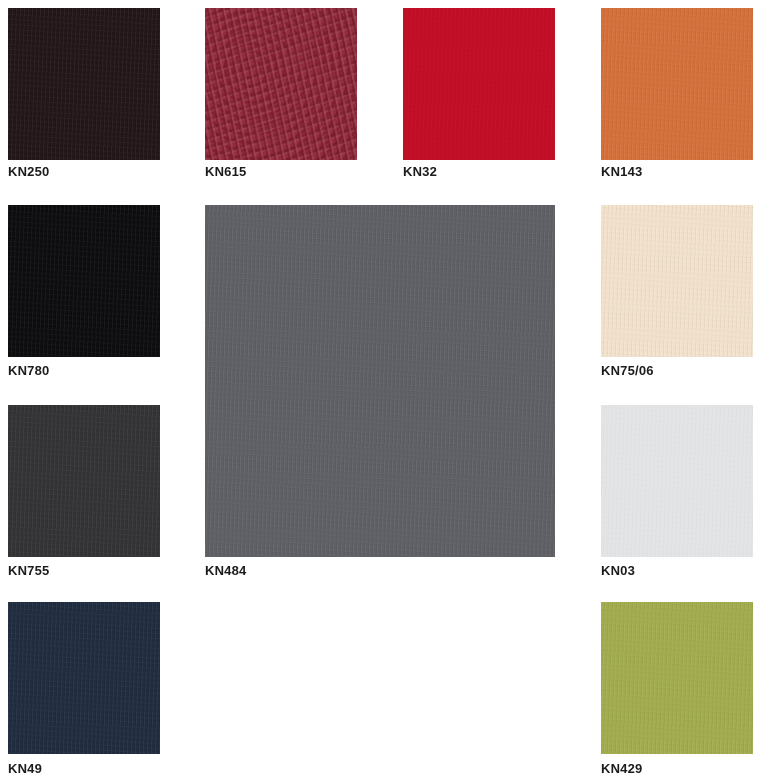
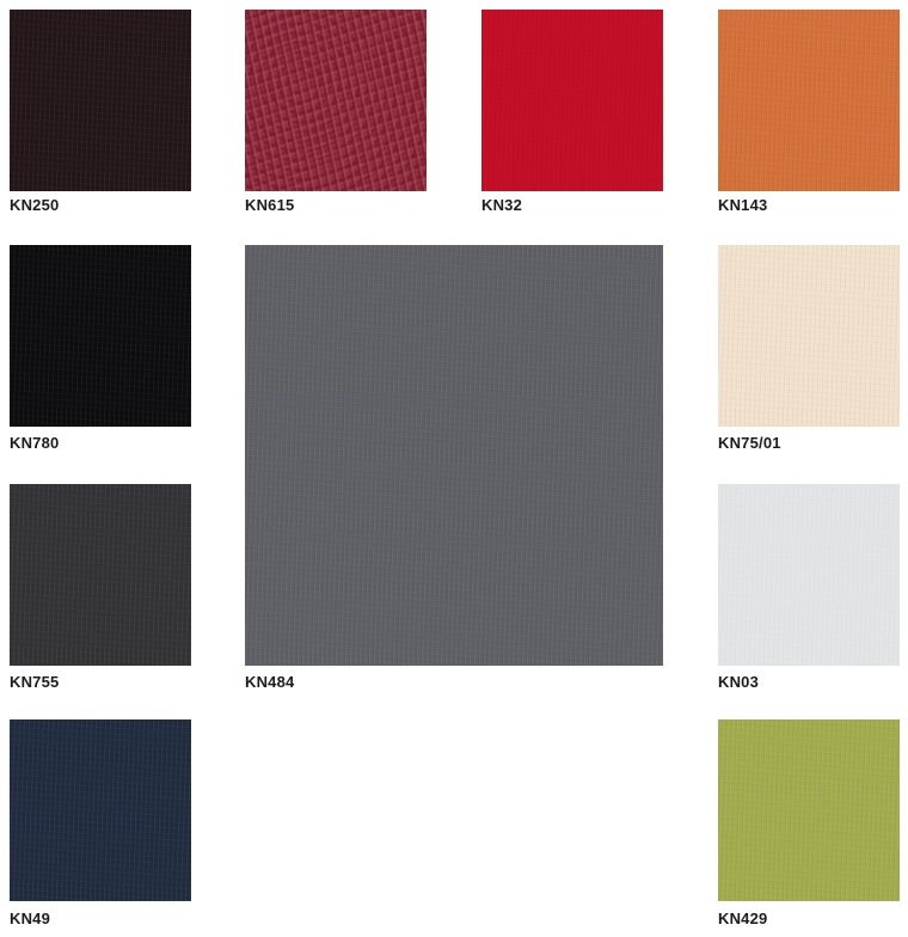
  KN250
  KN615
  KN32
  KN143
  KN780
- KN75/06
+ KN75/01
  KN484
  KN755
  KN03
  KN49
  KN429
